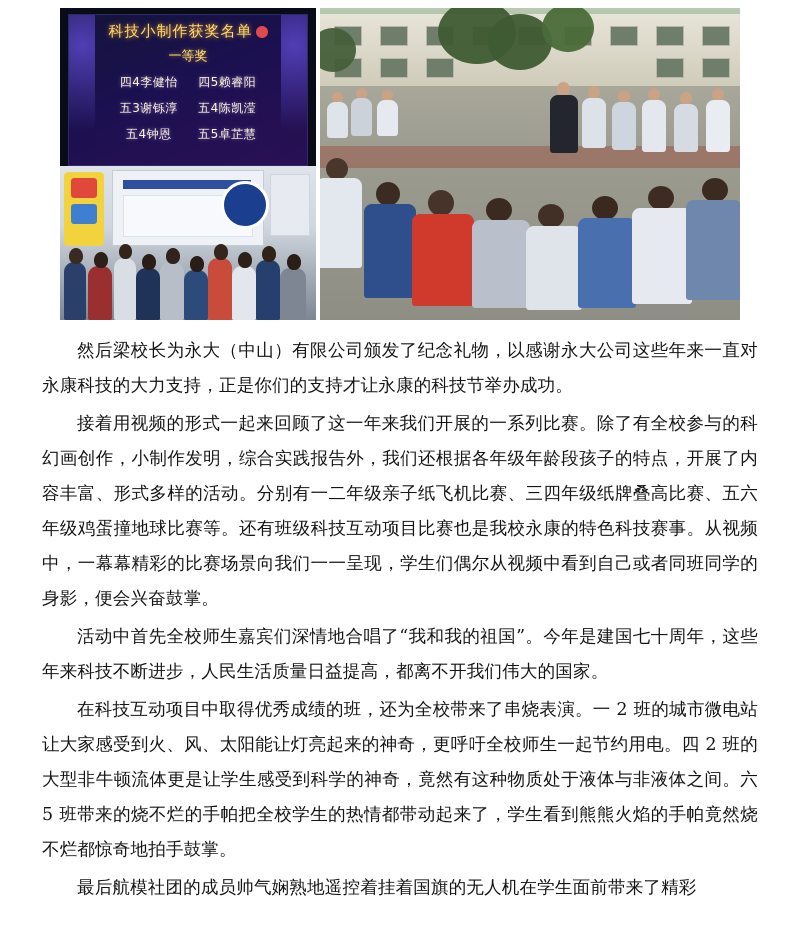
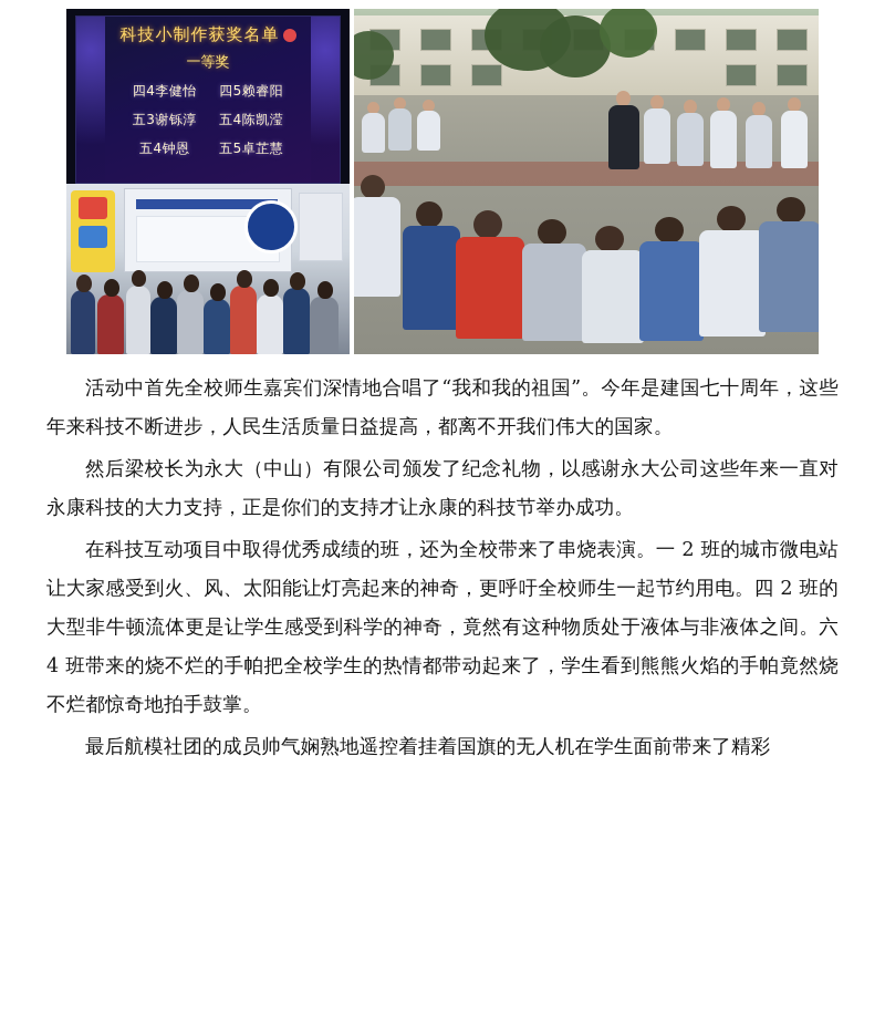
  科技小制作获奖名单
  一等奖
  四4李健怡 四5赖睿阳
  五3谢铄淳 五4陈凯滢
  五4钟恩 五5卓芷慧
- 然后梁校长为永大（中山）有限公司颁发了纪念礼物，以感谢永大公司这些年来一直对永康科技的大力支持，正是你们的支持才让永康的科技节举办成功。
+ 活动中首先全校师生嘉宾们深情地合唱了“我和我的祖国”。今年是建国七十周年，这些年来科技不断进步，人民生活质量日益提高，都离不开我们伟大的国家。
- 接着用视频的形式一起来回顾了这一年来我们开展的一系列比赛。除了有全校参与的科幻画创作，小制作发明，综合实践报告外，我们还根据各年级年龄段孩子的特点，开展了内容丰富、形式多样的活动。分别有一二年级亲子纸飞机比赛、三四年级纸牌叠高比赛、五六年级鸡蛋撞地球比赛等。还有班级科技互动项目比赛也是我校永康的特色科技赛事。从视频中，一幕幕精彩的比赛场景向我们一一呈现，学生们偶尔从视频中看到自己或者同班同学的身影，便会兴奋鼓掌。
- 活动中首先全校师生嘉宾们深情地合唱了“我和我的祖国”。今年是建国七十周年，这些年来科技不断进步，人民生活质量日益提高，都离不开我们伟大的国家。
+ 然后梁校长为永大（中山）有限公司颁发了纪念礼物，以感谢永大公司这些年来一直对永康科技的大力支持，正是你们的支持才让永康的科技节举办成功。
- 在科技互动项目中取得优秀成绩的班，还为全校带来了串烧表演。一 2 班的城市微电站让大家感受到火、风、太阳能让灯亮起来的神奇，更呼吁全校师生一起节约用电。四 2 班的大型非牛顿流体更是让学生感受到科学的神奇，竟然有这种物质处于液体与非液体之间。六 5 班带来的烧不烂的手帕把全校学生的热情都带动起来了，学生看到熊熊火焰的手帕竟然烧不烂都惊奇地拍手鼓掌。
+ 在科技互动项目中取得优秀成绩的班，还为全校带来了串烧表演。一 2 班的城市微电站让大家感受到火、风、太阳能让灯亮起来的神奇，更呼吁全校师生一起节约用电。四 2 班的大型非牛顿流体更是让学生感受到科学的神奇，竟然有这种物质处于液体与非液体之间。六 4 班带来的烧不烂的手帕把全校学生的热情都带动起来了，学生看到熊熊火焰的手帕竟然烧不烂都惊奇地拍手鼓掌。
  最后航模社团的成员帅气娴熟地遥控着挂着国旗的无人机在学生面前带来了精彩
